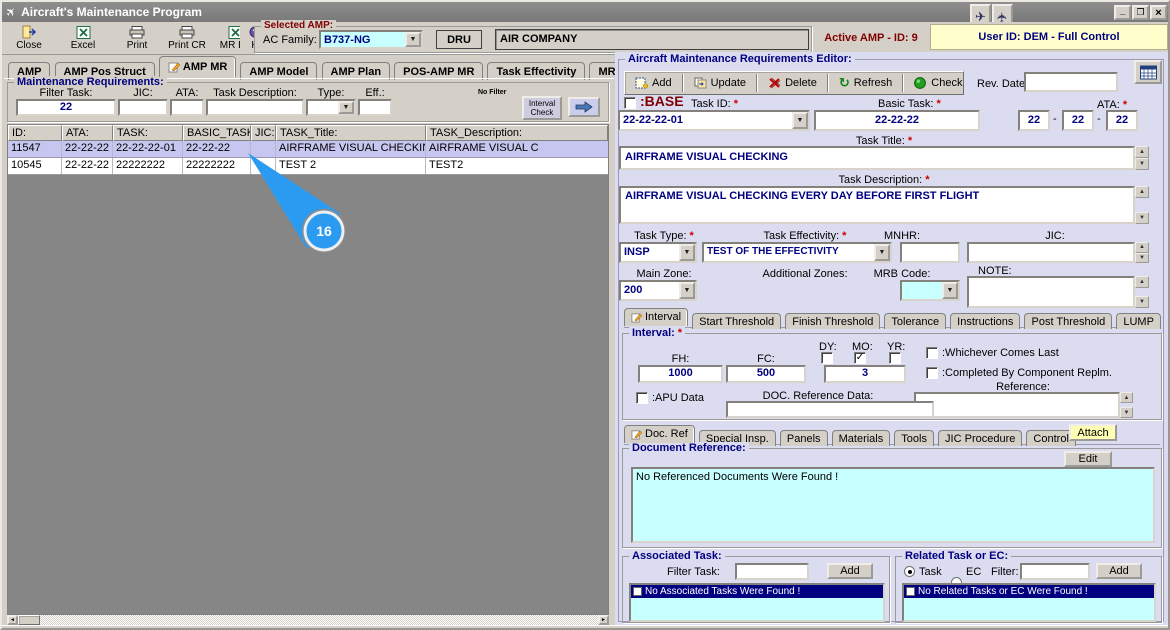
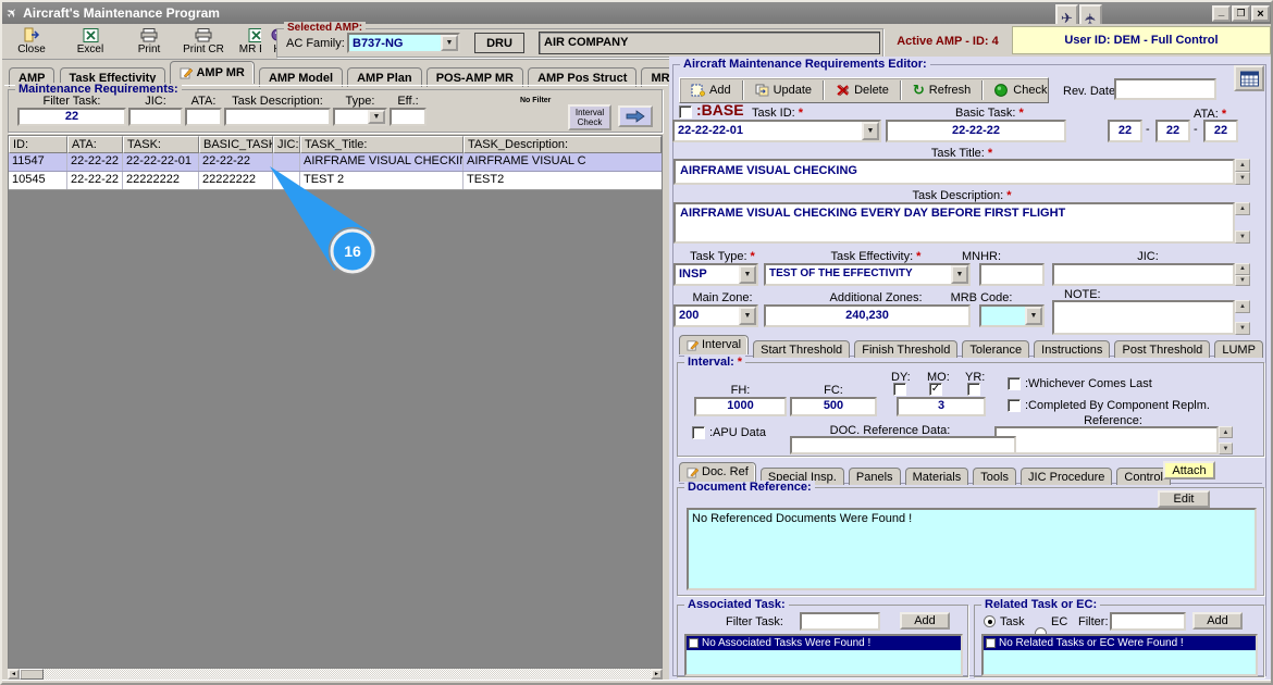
  Aircraft's Maintenance Program
  _
  ❐
  ×
  ✈
  Close
  Excel
  Print
  Print CR
  Selected AMP:
  AC Family:
  B737-NG
  DRU
  AIR COMPANY
- Active AMP - ID: 9
+ Active AMP - ID: 4
  User ID: DEM - Full Control
  AMP
- AMP Pos Struct
+ Task Effectivity
  AMP MR
  AMP Model
  AMP Plan
  POS-AMP MR
- Task Effectivity
+ AMP Pos Struct
  Maintenance Requirements:
  Filter Task:
  22
  JIC:
  ATA:
  Task Description:
  Type:
  Eff.:
  Interval
  Check
  ID:
  ATA:
  TASK:
  BASIC_TAS
  JIC:
  TASK_Title:
  TASK_Description:
  11547
  22-22-22
  22-22-22-01
  22-22-22
  AIRFRAME VISUAL CHECKI
  AIRFRAME VISUAL C
  10545
  22-22-22
  22222222
  22222222
  TEST 2
  TEST2
  Aircraft Maintenance Requirements Editor:
  Add
  Update
  Delete
  ↻
  Refresh
  Check
  Rev. Date
  :BASE
  Task ID: *
  Basic Task: *
  ATA: *
  22-22-22-01
  22-22-22
  22
  -
  22
  -
  22
  Task Title: *
  AIRFRAME VISUAL CHECKING
  Task Description: *
  AIRFRAME VISUAL CHECKING EVERY DAY BEFORE FIRST FLIGHT
  Task Type: *
  Task Effectivity: *
  MNHR:
  JIC:
  INSP
  TEST OF THE EFFECTIVITY
  Main Zone:
  Additional Zones:
  MRB Code:
  NOTE:
  200
+ 240,230
  Interval
  Start Threshold
  Finish Threshold
  Tolerance
  Instructions
  Post Threshold
  LUMP
  Interval: *
  FH:
  1000
  FC:
  500
  DY:
  MO:
  YR:
  ✓
  3
  :Whichever Comes Last
  :Completed By Component Replm.
  Reference:
  :APU Data
  DOC. Reference Data:
  Doc. Ref
  Special Insp.
  Panels
  Materials
  Tools
  JIC Procedure
  Control
  Attach
  Document Reference:
  Edit
  No Referenced Documents Were Found !
  Associated Task:
  Filter Task:
  Add
  No Associated Tasks Were Found !
  Related Task or EC:
  Task
  EC
  Filter:
  Add
  No Related Tasks or EC Were Found !
  16
